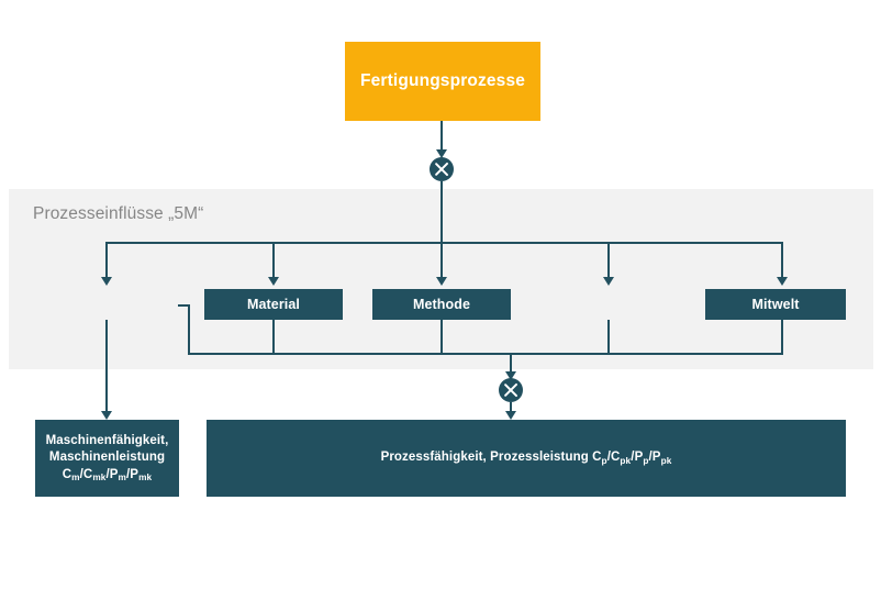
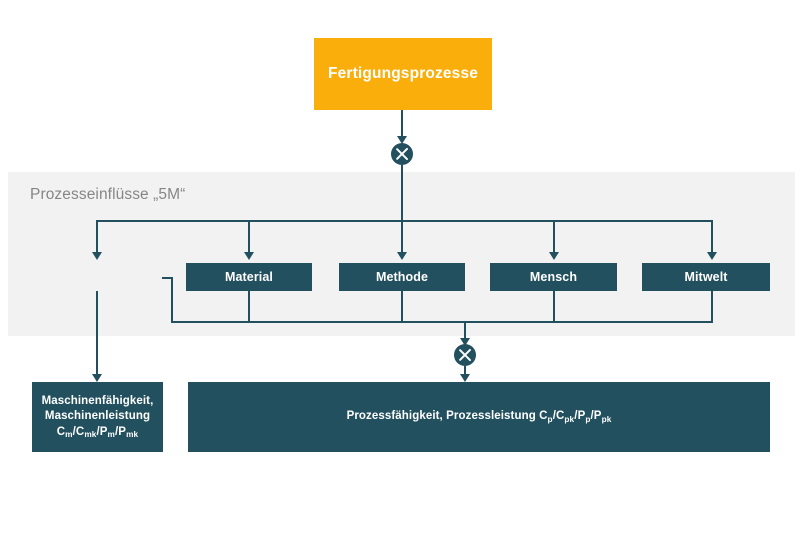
  Prozesseinflüsse „5M“
  Fertigungsprozesse
  Material
  Methode
+ Mensch
  Mitwelt
  Maschinenfähigkeit,
  Maschinenleistung
  Cm/Cmk/Pm/Pmk
  Prozessfähigkeit, Prozessleistung Cp/Cpk/Pp/Ppk
